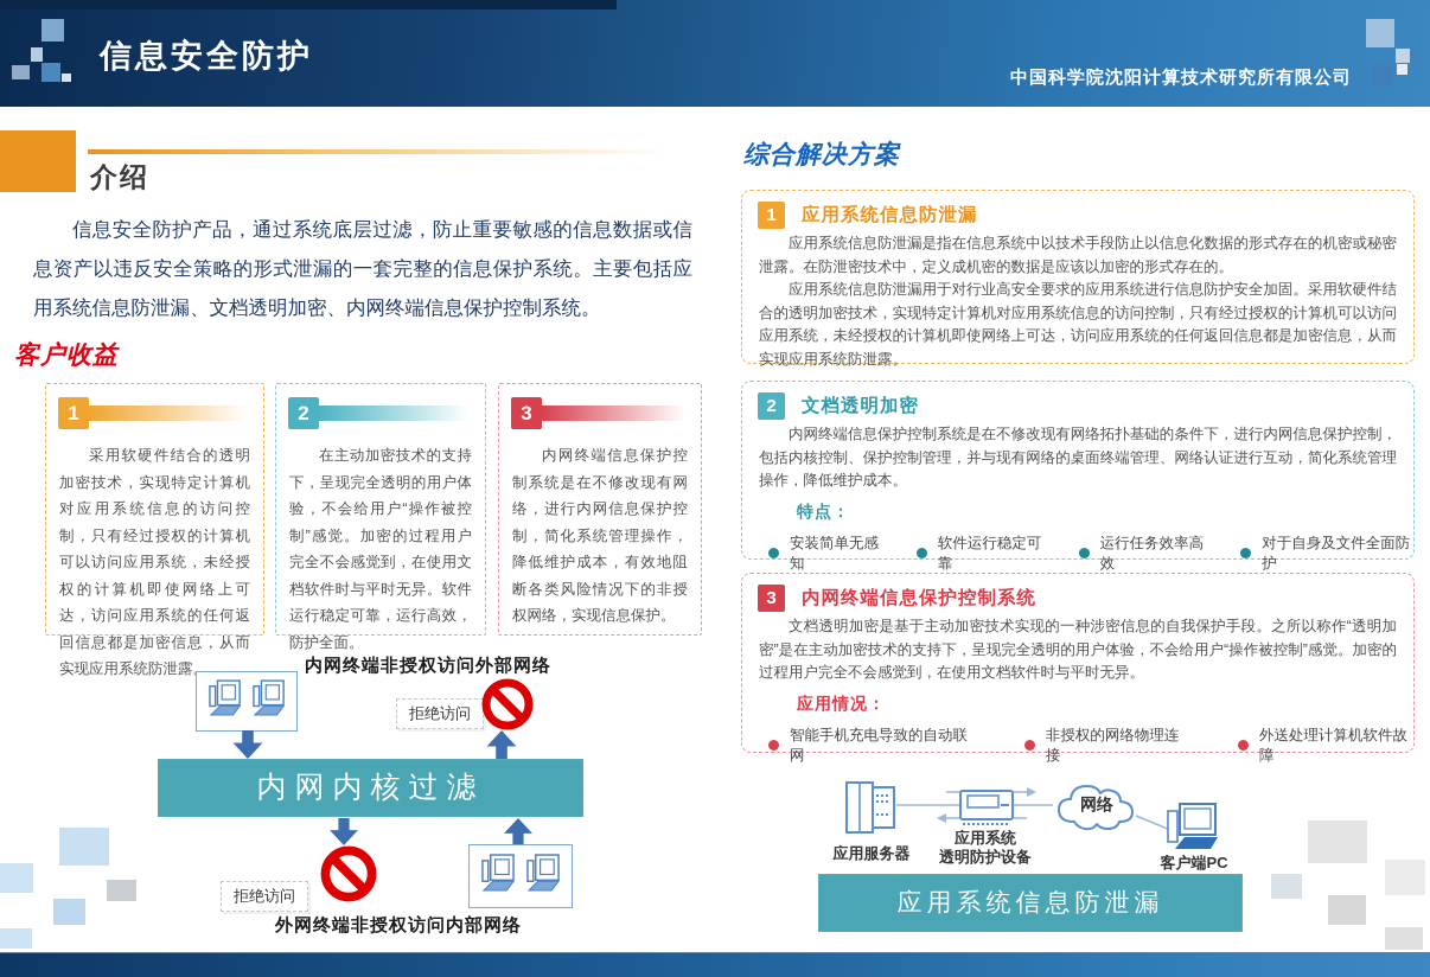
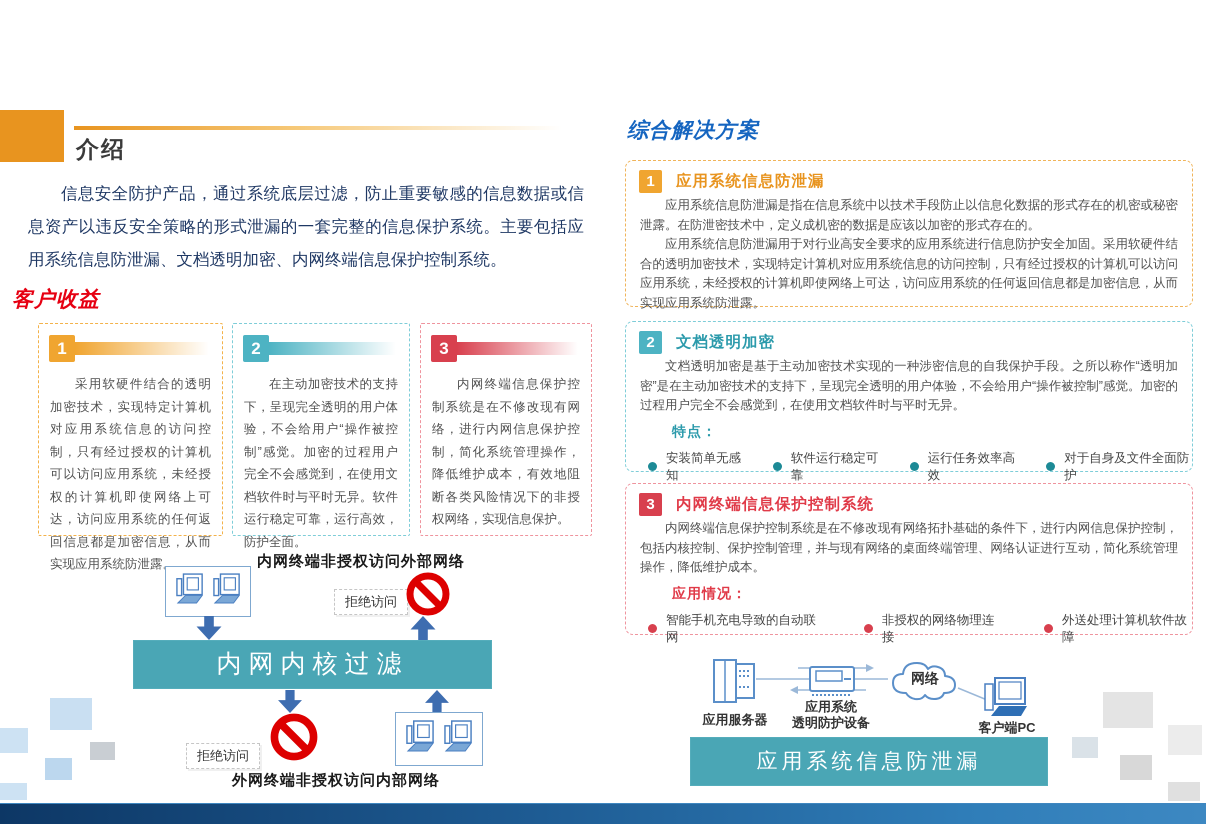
- 信息安全防护
- 中国科学院沈阳计算技术研究所有限公司
  介绍
  信息安全防护产品，通过系统底层过滤，防止重要敏感的信息数据或信息资产以违反安全策略的形式泄漏的一套完整的信息保护系统。主要包括应用系统信息防泄漏、文档透明加密、内网终端信息保护控制系统。
  客户收益
  1
  采用软硬件结合的透明加密技术，实现特定计算机对应用系统信息的访问控制，只有经过授权的计算机可以访问应用系统，未经授权的计算机即使网络上可达，访问应用系统的任何返回信息都是加密信息，从而实现应用系统防泄露。
  2
  在主动加密技术的支持下，呈现完全透明的用户体验，不会给用户“操作被控制”感觉。加密的过程用户完全不会感觉到，在使用文档软件时与平时无异。软件运行稳定可靠，运行高效，防护全面。
  3
  内网终端信息保护控制系统是在不修改现有网络，进行内网信息保护控制，简化系统管理操作，降低维护成本，有效地阻断各类风险情况下的非授权网络，实现信息保护。
  内网终端非授权访问外部网络
  拒绝访问
  内网内核过滤
  拒绝访问
  外网终端非授权访问内部网络
  综合解决方案
  1
  应用系统信息防泄漏
  应用系统信息防泄漏是指在信息系统中以技术手段防止以信息化数据的形式存在的机密或秘密泄露。在防泄密技术中，定义成机密的数据是应该以加密的形式存在的。
  应用系统信息防泄漏用于对行业高安全要求的应用系统进行信息防护安全加固。采用软硬件结合的透明加密技术，实现特定计算机对应用系统信息的访问控制，只有经过授权的计算机可以访问应用系统，未经授权的计算机即使网络上可达，访问应用系统的任何返回信息都是加密信息，从而实现应用系统防泄露。
  2
  文档透明加密
- 内网终端信息保护控制系统是在不修改现有网络拓扑基础的条件下，进行内网信息保护控制，包括内核控制、保护控制管理，并与现有网络的桌面终端管理、网络认证进行互动，简化系统管理操作，降低维护成本。
+ 文档透明加密是基于主动加密技术实现的一种涉密信息的自我保护手段。之所以称作“透明加密”是在主动加密技术的支持下，呈现完全透明的用户体验，不会给用户“操作被控制”感觉。加密的过程用户完全不会感觉到，在使用文档软件时与平时无异。
  特点：
  安装简单无感知
  软件运行稳定可靠
  运行任务效率高效
  对于自身及文件全面防护
  3
  内网终端信息保护控制系统
- 文档透明加密是基于主动加密技术实现的一种涉密信息的自我保护手段。之所以称作“透明加密”是在主动加密技术的支持下，呈现完全透明的用户体验，不会给用户“操作被控制”感觉。加密的过程用户完全不会感觉到，在使用文档软件时与平时无异。
+ 内网终端信息保护控制系统是在不修改现有网络拓扑基础的条件下，进行内网信息保护控制，包括内核控制、保护控制管理，并与现有网络的桌面终端管理、网络认证进行互动，简化系统管理操作，降低维护成本。
  应用情况：
  智能手机充电导致的自动联网
  非授权的网络物理连接
  外送处理计算机软件故障
  应用服务器
  应用系统
  透明防护设备
  网络
  客户端PC
  应用系统信息防泄漏
